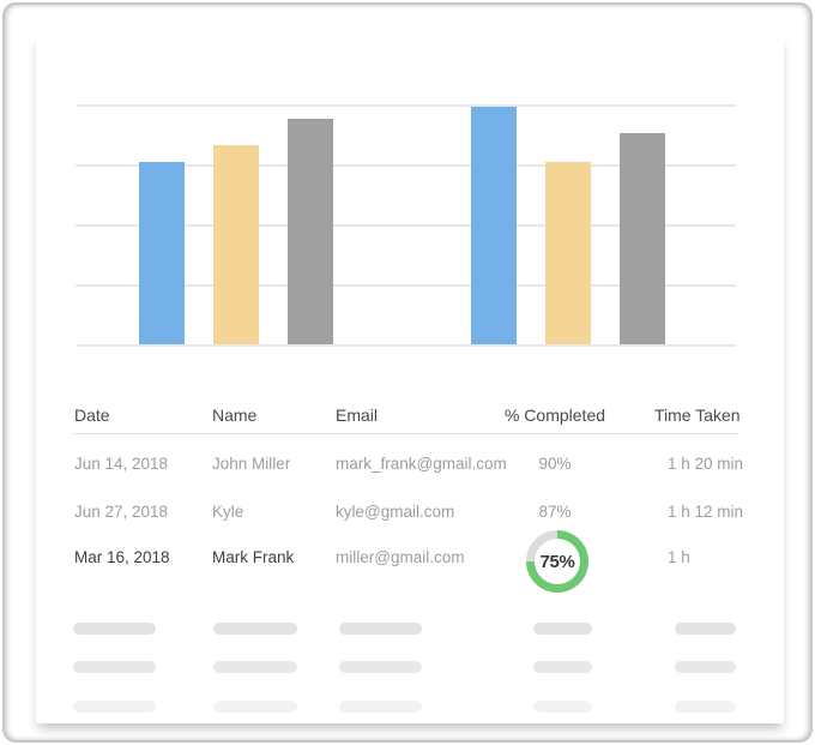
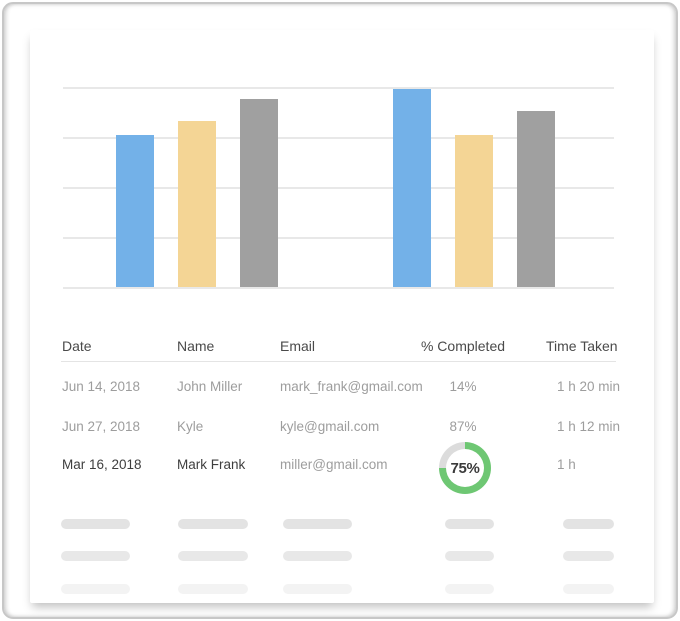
  Date
  Name
  Email
  % Completed
  Time Taken
  Jun 14, 2018
  John Miller
  mark_frank@gmail.com
- 90%
+ 14%
  1 h 20 min
  Jun 27, 2018
  Kyle
  kyle@gmail.com
  87%
  1 h 12 min
  Mar 16, 2018
  Mark Frank
  miller@gmail.com
  1 h
  75%
